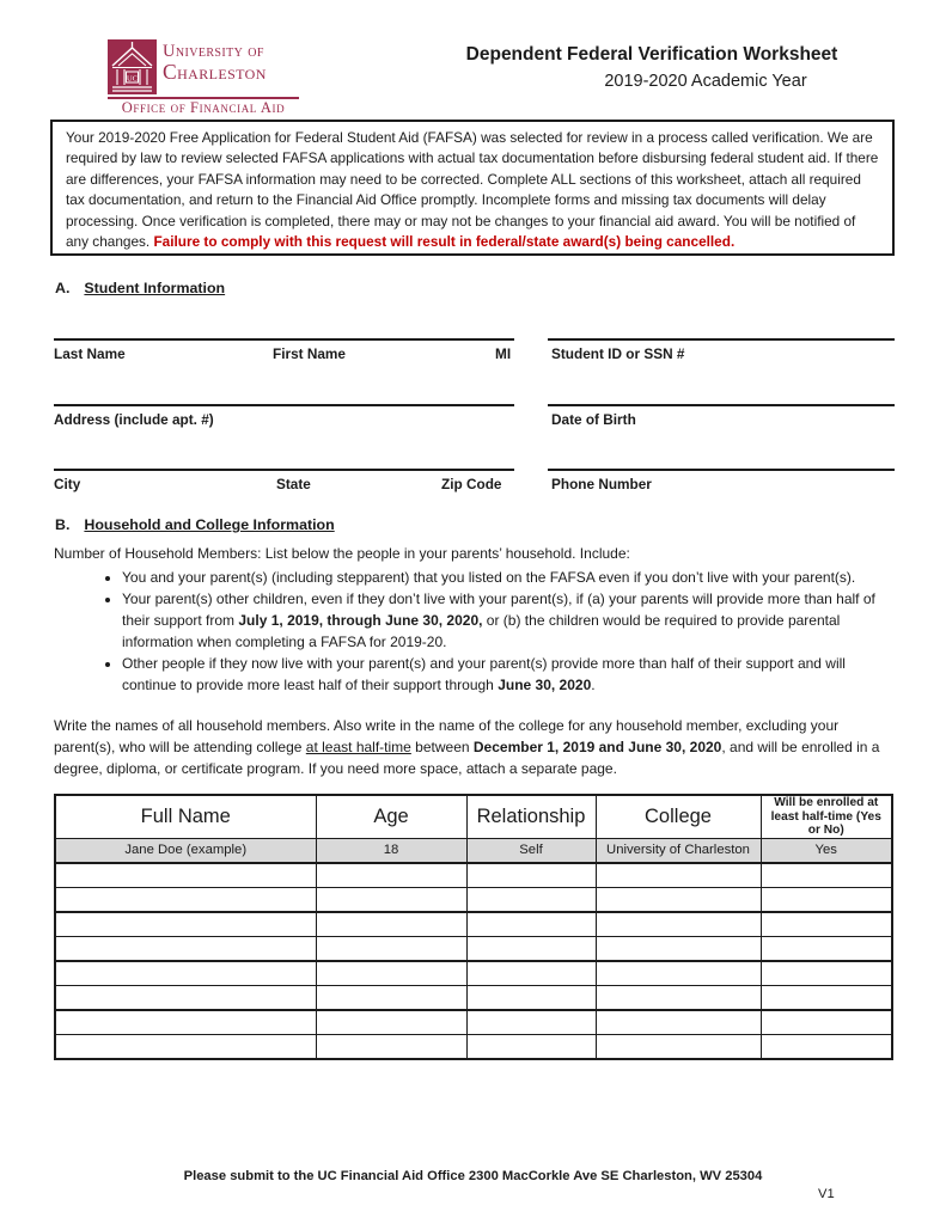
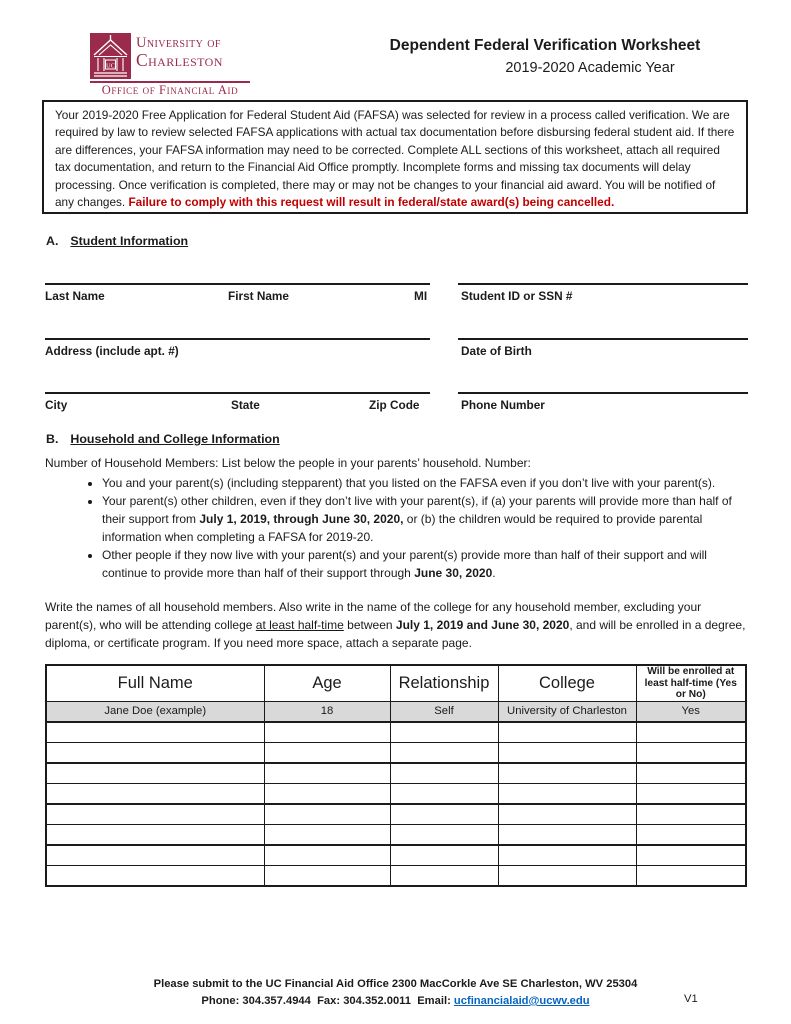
  University of
  Charleston
  Office of Financial Aid
  Dependent Federal Verification Worksheet
  2019-2020 Academic Year
  Your 2019-2020 Free Application for Federal Student Aid (FAFSA) was selected for review in a process called verification. We are required by law to review selected FAFSA applications with actual tax documentation before disbursing federal student aid. If there are differences, your FAFSA information may need to be corrected. Complete ALL sections of this worksheet, attach all required tax documentation, and return to the Financial Aid Office promptly. Incomplete forms and missing tax documents will delay processing. Once verification is completed, there may or may not be changes to your financial aid award. You will be notified of any changes. Failure to comply with this request will result in federal/state award(s) being cancelled.
  A. Student Information
  Last Name
  First Name
  MI
  Student ID or SSN #
  Address (include apt. #)
  Date of Birth
  City
  State
  Zip Code
  Phone Number
  B. Household and College Information
- Number of Household Members: List below the people in your parents’ household. Include:
+ Number of Household Members: List below the people in your parents’ household. Number:
  You and your parent(s) (including stepparent) that you listed on the FAFSA even if you don’t live with your parent(s).
  Your parent(s) other children, even if they don’t live with your parent(s), if (a) your parents will provide more than half of their support from July 1, 2019, through June 30, 2020, or (b) the children would be required to provide parental information when completing a FAFSA for 2019-20.
- Other people if they now live with your parent(s) and your parent(s) provide more than half of their support and will continue to provide more least half of their support through June 30, 2020.
+ Other people if they now live with your parent(s) and your parent(s) provide more than half of their support and will continue to provide more than half of their support through June 30, 2020.
- Write the names of all household members. Also write in the name of the college for any household member, excluding your parent(s), who will be attending college at least half-time between December 1, 2019 and June 30, 2020, and will be enrolled in a degree, diploma, or certificate program. If you need more space, attach a separate page.
+ Write the names of all household members. Also write in the name of the college for any household member, excluding your parent(s), who will be attending college at least half-time between July 1, 2019 and June 30, 2020, and will be enrolled in a degree, diploma, or certificate program. If you need more space, attach a separate page.
  Full Name	Age	Relationship	College	Will be enrolled at least half-time (Yes or No)
  Jane Doe (example)	18	Self	University of Charleston	Yes
  Please submit to the UC Financial Aid Office 2300 MacCorkle Ave SE Charleston, WV 25304
+ Phone: 304.357.4944 Fax: 304.352.0011 Email: ucfinancialaid@ucwv.edu
  V1
